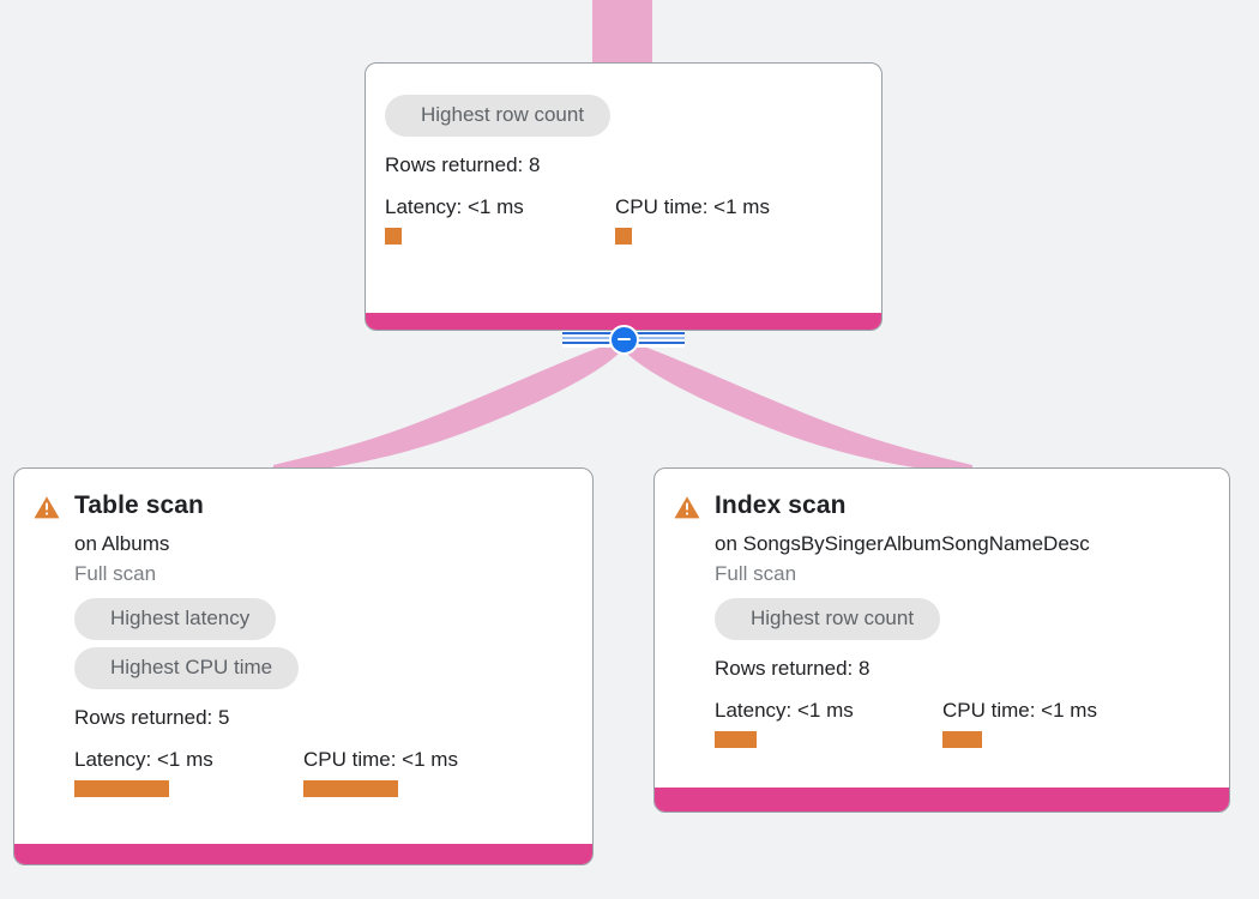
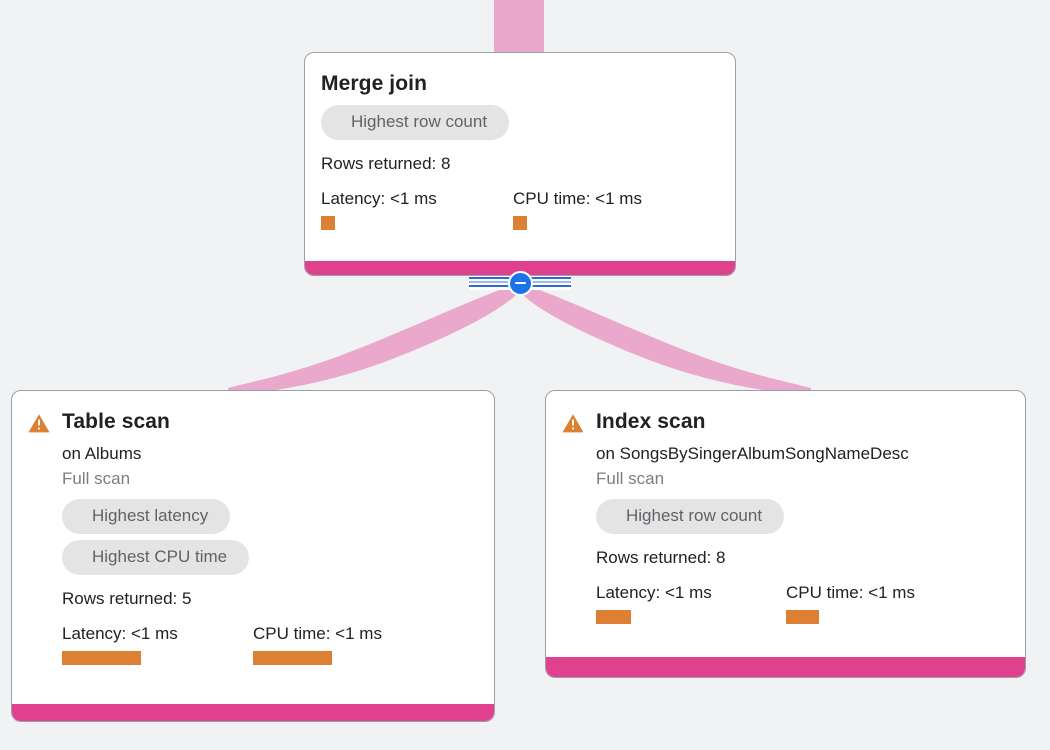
+ Merge join
  Highest row count
  Rows returned: 8
  Latency: <1 ms
  CPU time: <1 ms
  Table scan
  on Albums
  Full scan
  Highest latency
  Highest CPU time
  Rows returned: 5
  Latency: <1 ms
  CPU time: <1 ms
  Index scan
  on SongsBySingerAlbumSongNameDesc
  Full scan
  Highest row count
  Rows returned: 8
  Latency: <1 ms
  CPU time: <1 ms
